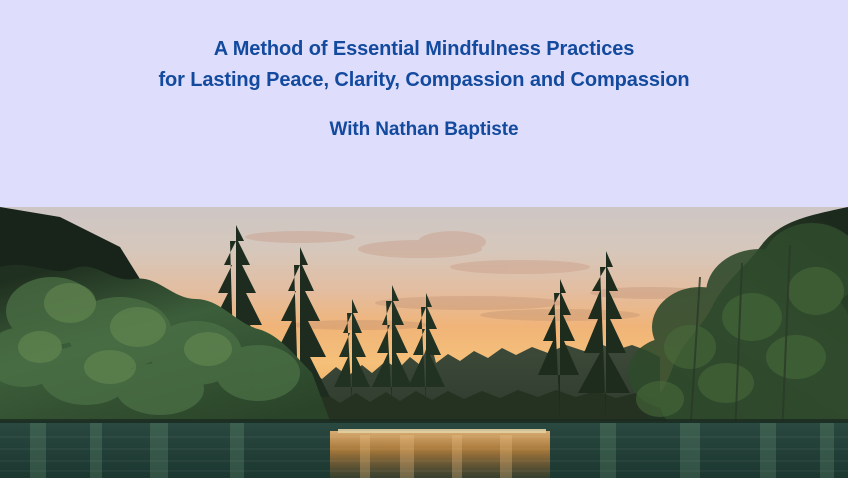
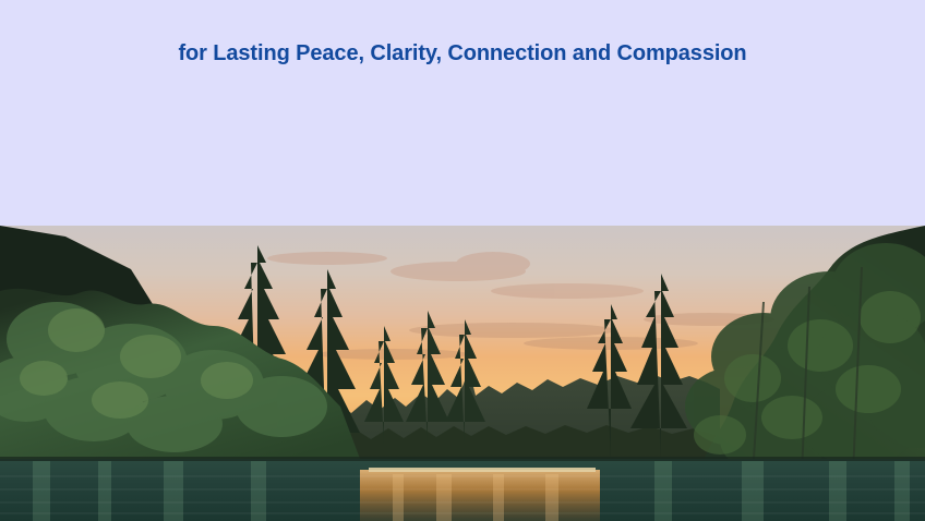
- A Method of Essential Mindfulness Practices
- for Lasting Peace, Clarity, Compassion and Compassion
+ for Lasting Peace, Clarity, Connection and Compassion
- With Nathan Baptiste
